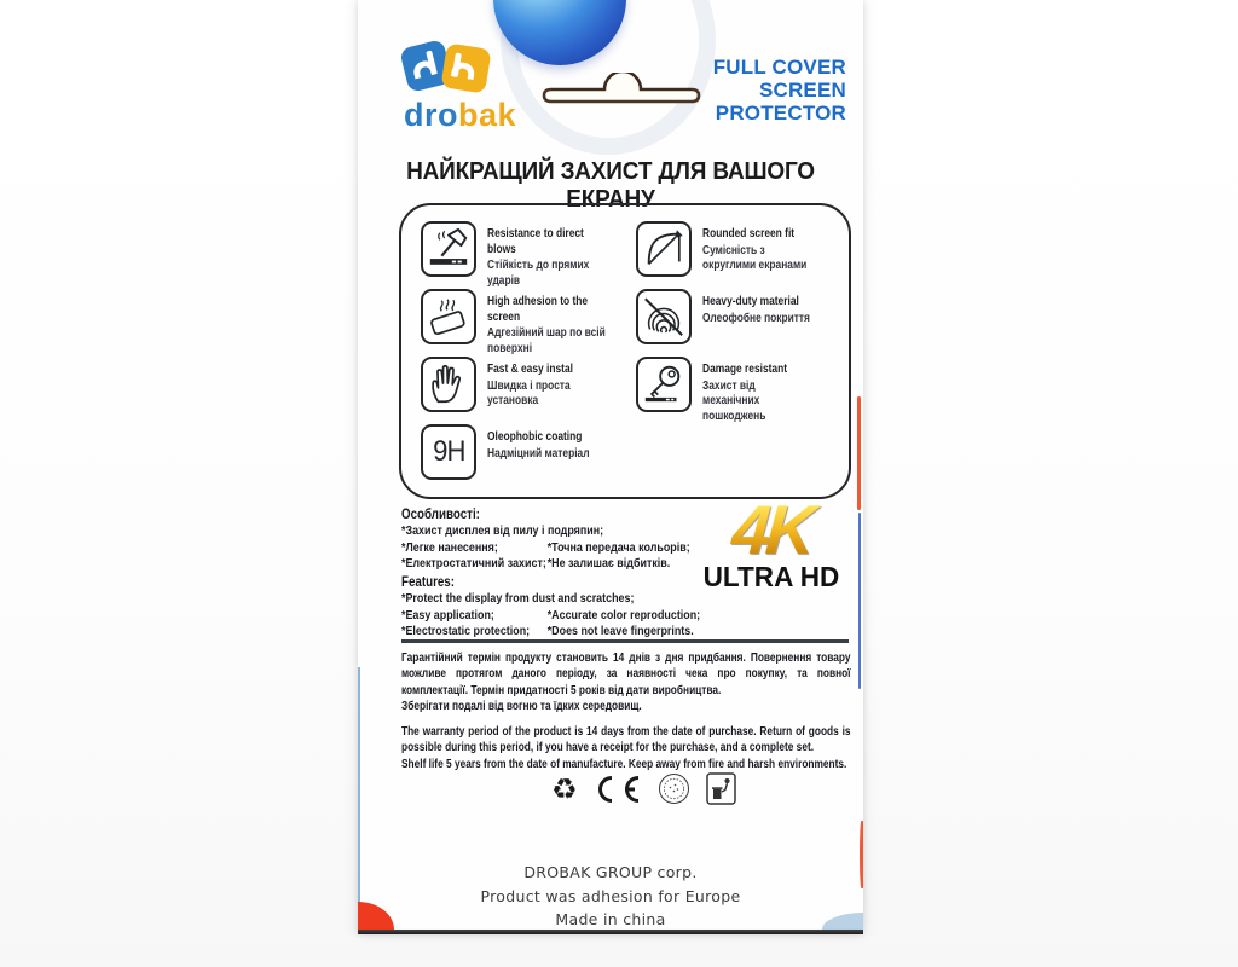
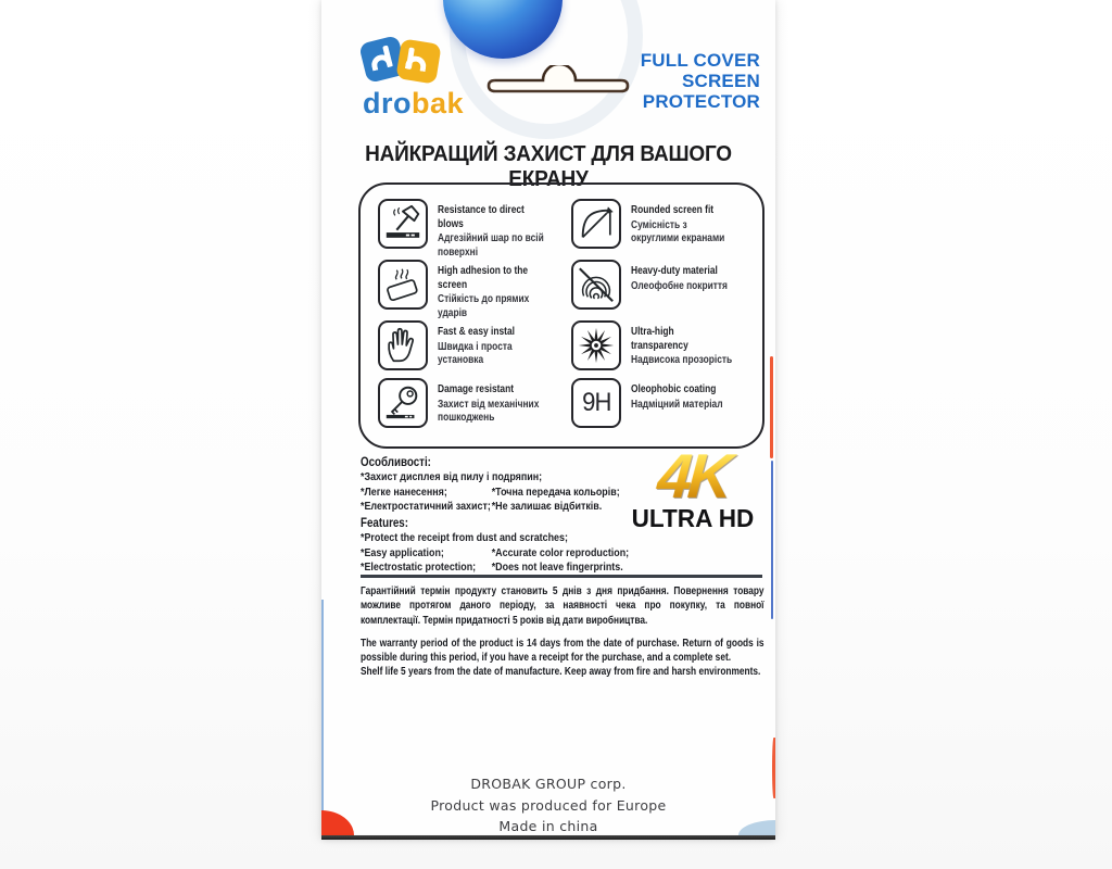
  drobak
  FULL COVER
  SCREEN
  PROTECTOR
  НАЙКРАЩИЙ ЗАХИСТ ДЛЯ ВАШОГО ЕКРАНУ
  Resistance to direct blows
- Стійкість до прямих ударів
+ Адгезійний шар по всій поверхні
  Rounded screen fit
  Сумісність з округлими екранами
  High adhesion to the screen
- Адгезійний шар по всій поверхні
+ Стійкість до прямих ударів
  Heavy-duty material
  Олеофобне покриття
  Fast & easy instal
  Швидка і проста установка
+ Ultra-high transparency
+ Надвисока прозорість
  Damage resistant
  Захист від механічних пошкоджень
  9H
  Oleophobic coating
  Надміцний матеріал
  Особливості:
  *Захист дисплея від пилу і подряпин;
  *Легке нанесення; *Точна передача кольорів;
  *Електростатичний захист;*Не залишає відбитків.
  ULTRA HD
  Features:
- *Protect the display from dust and scratches;
+ *Protect the receipt from dust and scratches;
  *Easy application; *Accurate color reproduction;
  *Electrostatic protection; *Does not leave fingerprints.
- Гарантійний термін продукту становить 14 днів з дня придбання. Повернення товару можливе протягом даного періоду, за наявності чека про покупку, та повної комплектації. Термін придатності 5 років від дати виробництва.
+ Гарантійний термін продукту становить 5 днів з дня придбання. Повернення товару можливе протягом даного періоду, за наявності чека про покупку, та повної комплектації. Термін придатності 5 років від дати виробництва.
- Зберігати подалі від вогню та їдких середовищ.
  The warranty period of the product is 14 days from the date of purchase. Return of goods is possible during this period, if you have a receipt for the purchase, and a complete set.
  Shelf life 5 years from the date of manufacture. Keep away from fire and harsh environments.
- ♻
  DROBAK GROUP corp.
- Product was adhesion for Europe
+ Product was produced for Europe
  Made in china
